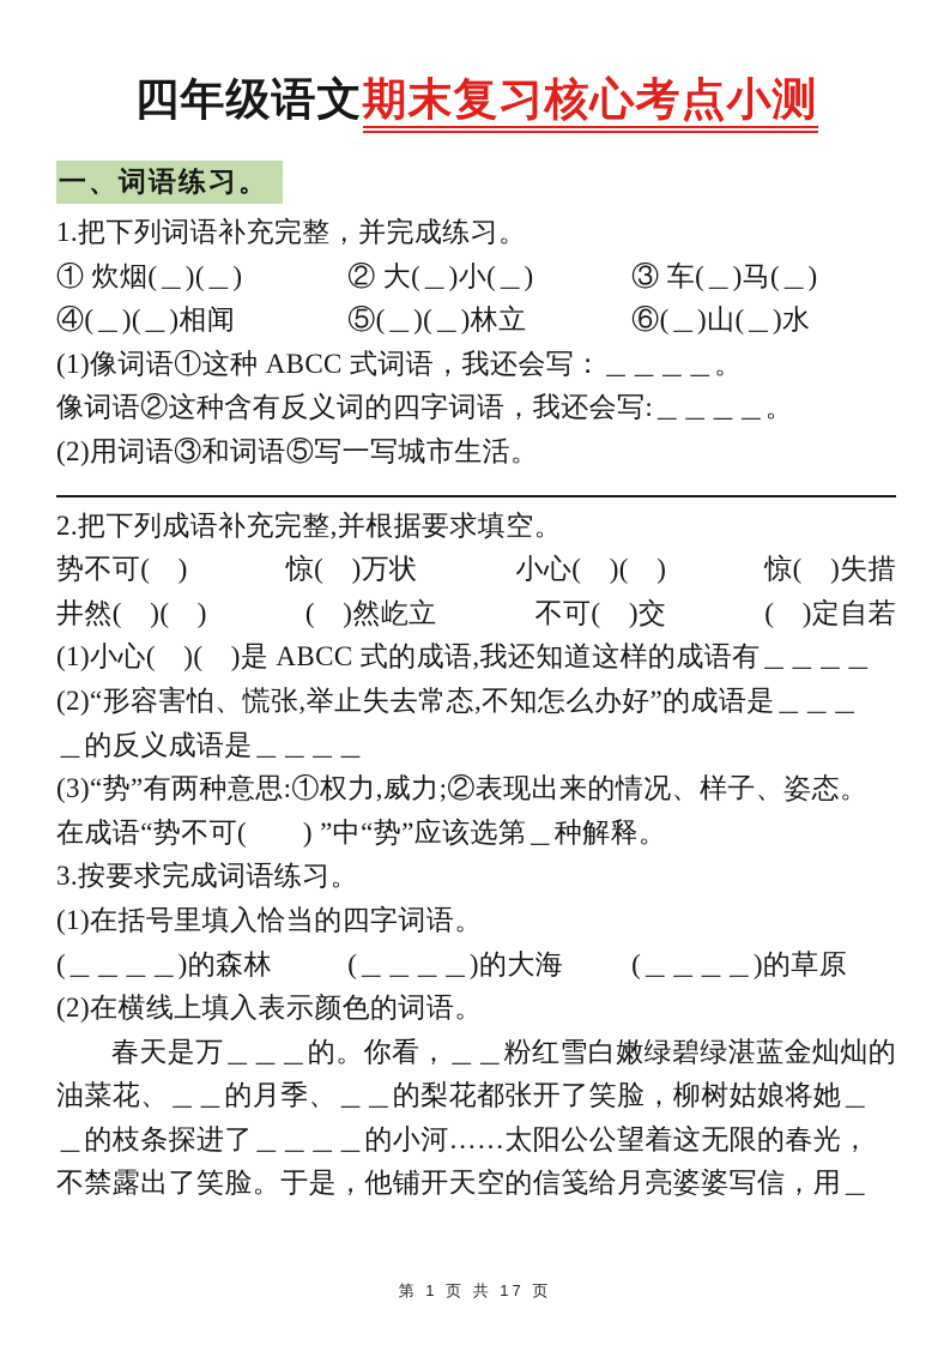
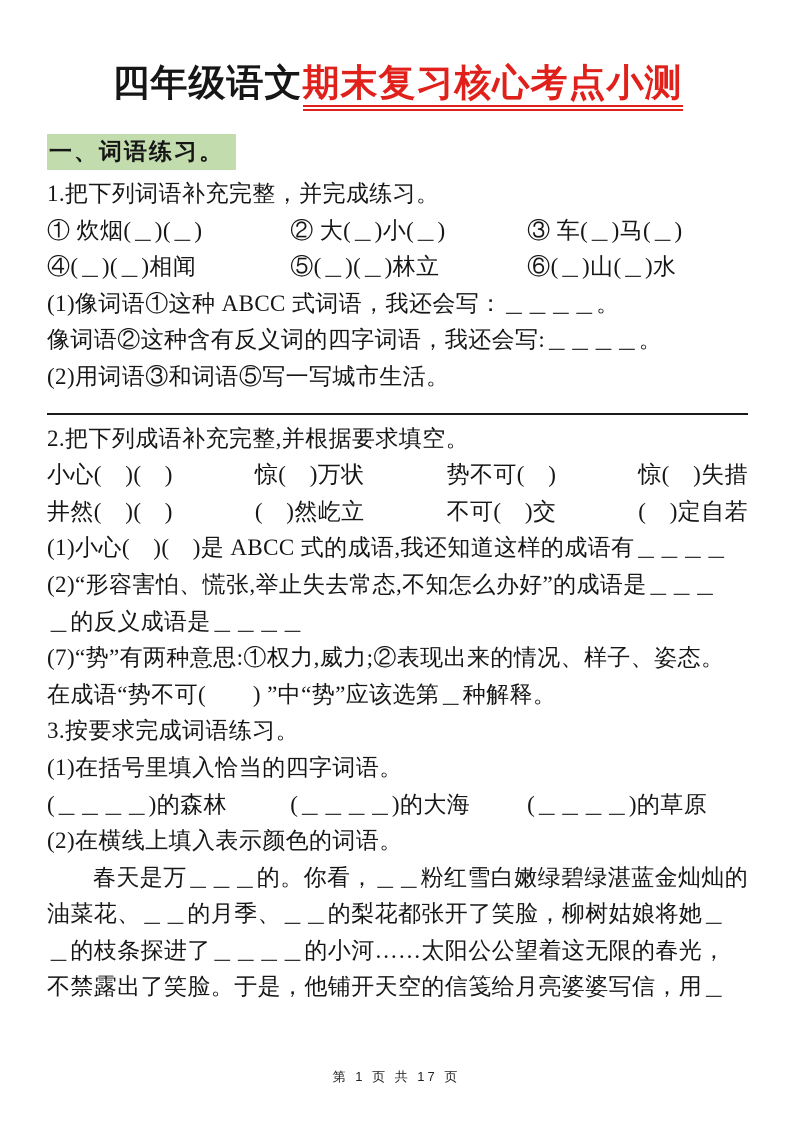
  四年级语文期末复习核心考点小测
  一、词语练习。
  1.把下列词语补充完整，并完成练习。
  ① 炊烟(＿)(＿)
  ② 大(＿)小(＿)
  ③ 车(＿)马(＿)
  ④(＿)(＿)相闻
  ⑤(＿)(＿)林立
  ⑥(＿)山(＿)水
  (1)像词语①这种 ABCC 式词语，我还会写：＿＿＿＿。
  像词语②这种含有反义词的四字词语，我还会写:＿＿＿＿。
  (2)用词语③和词语⑤写一写城市生活。
  2.把下列成语补充完整,并根据要求填空。
- 势不可( )
+ 小心( )( )
  惊( )万状
- 小心( )( )
+ 势不可( )
  惊( )失措
  井然( )( )
  ( )然屹立
  不可( )交
  ( )定自若
  (1)小心( )( )是 ABCC 式的成语,我还知道这样的成语有＿＿＿＿
  (2)“形容害怕、慌张,举止失去常态,不知怎么办好”的成语是＿＿＿
  ＿的反义成语是＿＿＿＿
- (3)“势”有两种意思:①权力,威力;②表现出来的情况、样子、姿态。
+ (7)“势”有两种意思:①权力,威力;②表现出来的情况、样子、姿态。
  在成语“势不可( ) ”中“势”应该选第＿种解释。
  3.按要求完成词语练习。
  (1)在括号里填入恰当的四字词语。
  (＿＿＿＿)的森林
  (＿＿＿＿)的大海
  (＿＿＿＿)的草原
  (2)在横线上填入表示颜色的词语。
  春天是万＿＿＿的。你看，＿＿粉红雪白嫩绿碧绿湛蓝金灿灿的
  油菜花、＿＿的月季、＿＿的梨花都张开了笑脸，柳树姑娘将她＿
  ＿的枝条探进了＿＿＿＿的小河……太阳公公望着这无限的春光，
  不禁露出了笑脸。于是，他铺开天空的信笺给月亮婆婆写信，用＿
  第 1 页 共 17 页
